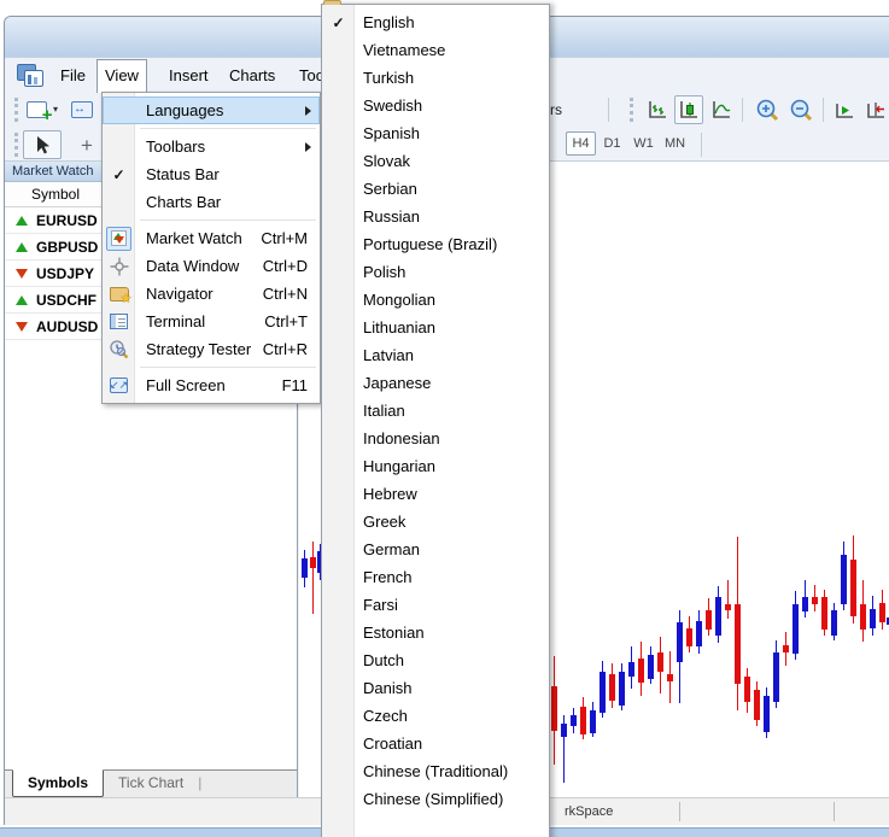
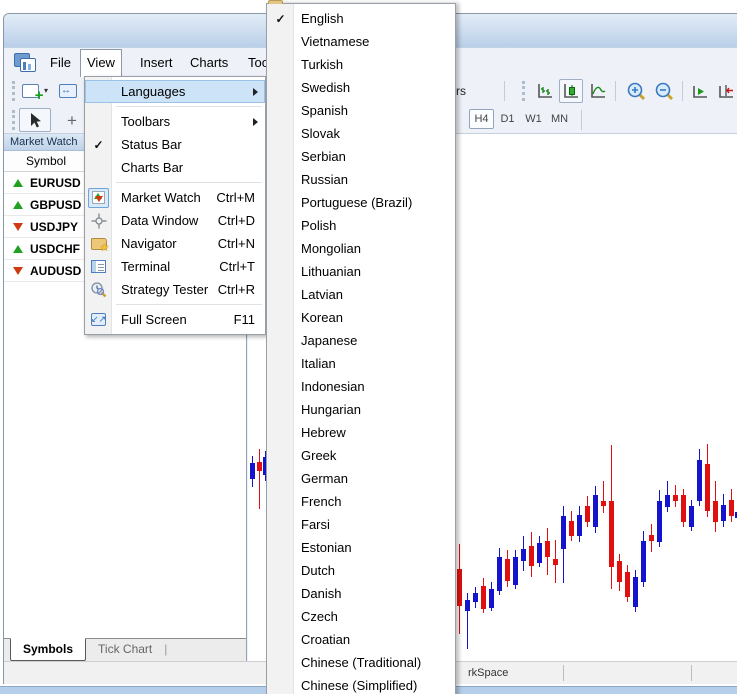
  File
  View
  Insert
  Charts
  +
  ▾
  ↔
  +
  H4
  D1
  W1
  MN
  Market Watch
  Symbol
  EURUSD
  GBPUSD
  USDJPY
  USDCHF
  AUDUSD
  Symbols
  Tick Chart
  |
  rkSpace
  Languages
  Toolbars
  ✓
  Status Bar
  Charts Bar
  Market Watch
  Ctrl+M
  Data Window
  Ctrl+D
  ★
  Navigator
  Ctrl+N
  Terminal
  Ctrl+T
  Strategy Tester
  Ctrl+R
  ↙↗
  Full Screen
  F11
  ✓
  English
  Vietnamese
  Turkish
  Swedish
  Spanish
  Slovak
  Serbian
  Russian
  Portuguese (Brazil)
  Polish
  Mongolian
  Lithuanian
  Latvian
+ Korean
  Japanese
  Italian
  Indonesian
  Hungarian
  Hebrew
  Greek
  German
  French
  Farsi
  Estonian
  Dutch
  Danish
  Czech
  Croatian
  Chinese (Traditional)
  Chinese (Simplified)
